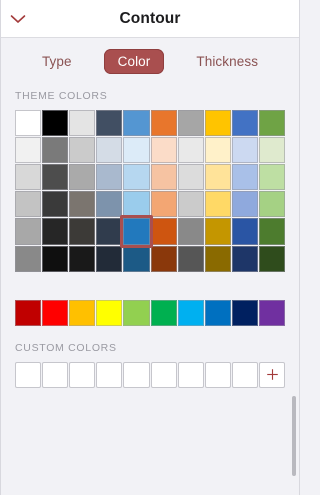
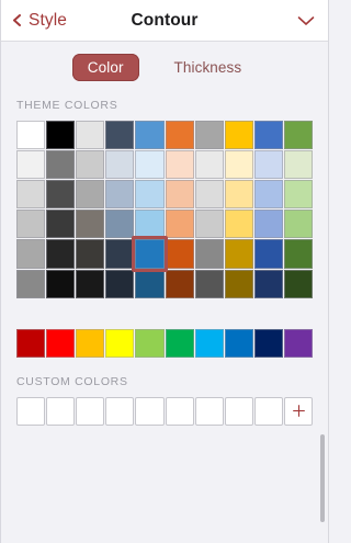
+ Style
  Contour
- Type
  Color
  Thickness
  THEME COLORS
  CUSTOM COLORS
